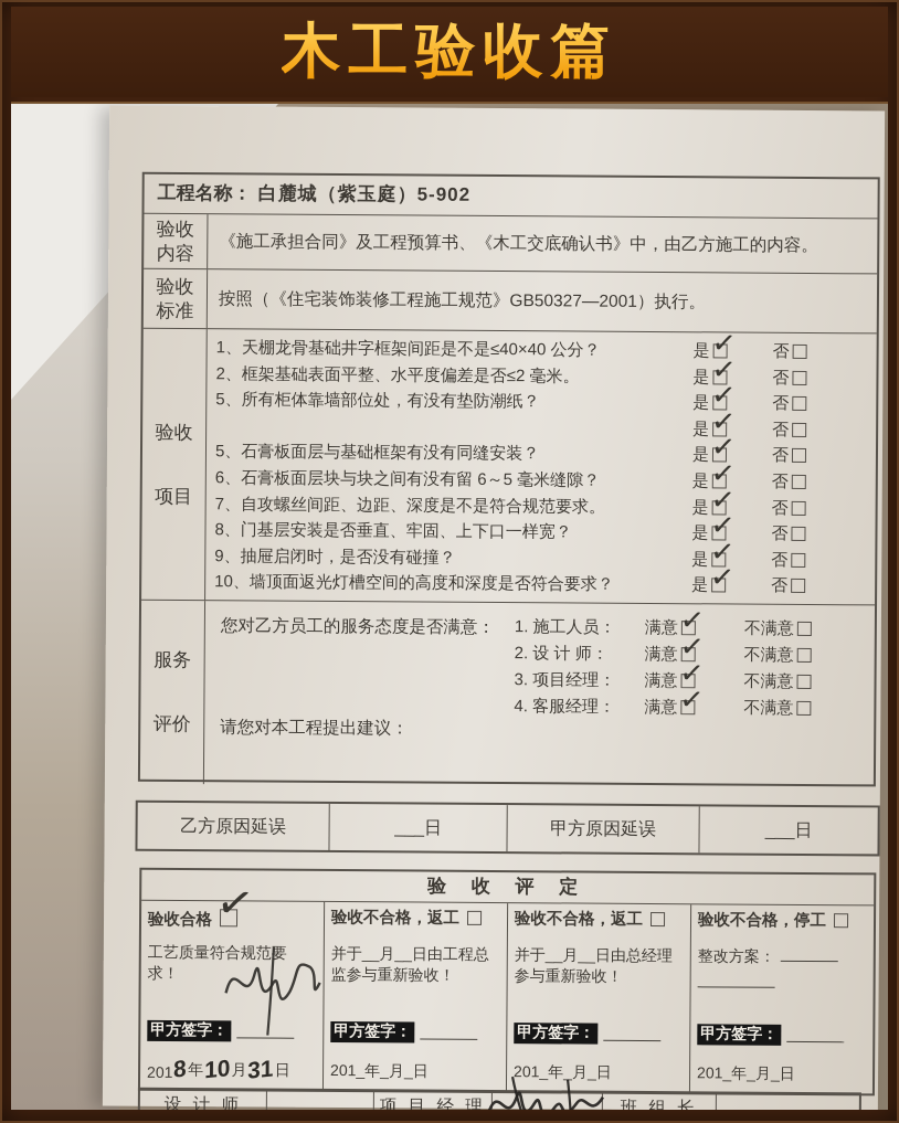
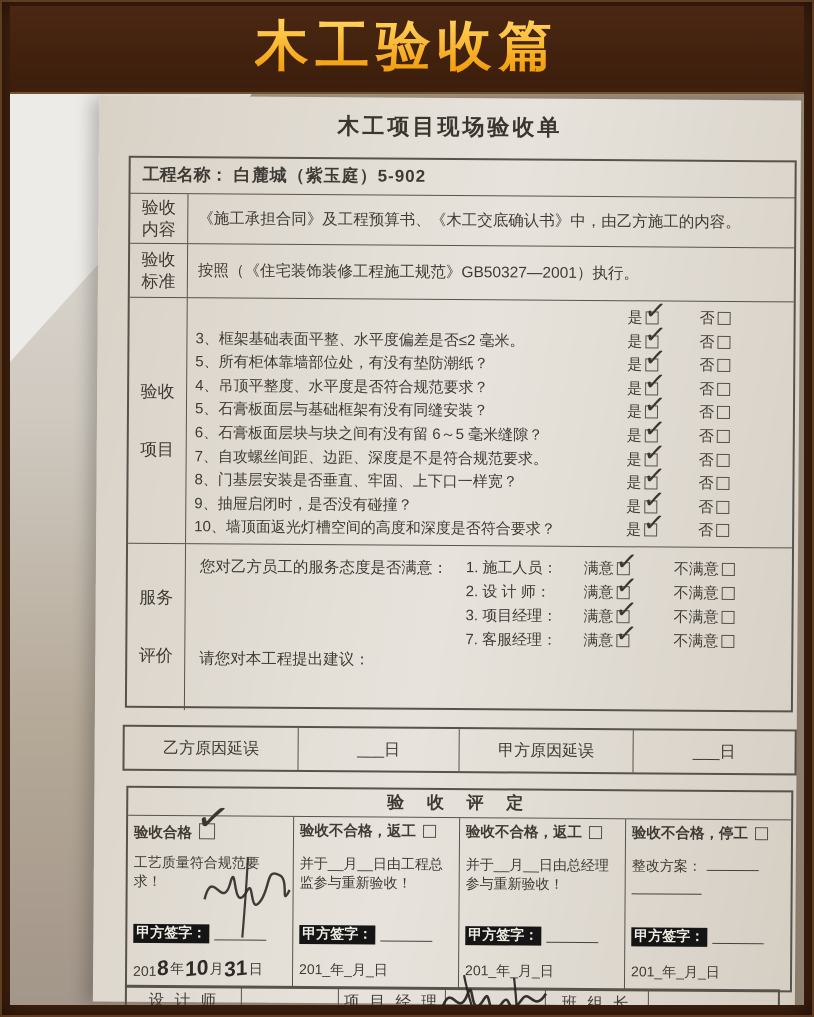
  木工验收篇
+ 木工项目现场验收单
  工程名称：
  白麓城（紫玉庭）5-902
  验收
  内容
  《施工承担合同》及工程预算书、《木工交底确认书》中，由乙方施工的内容。
  验收
  标准
  按照（《住宅装饰装修工程施工规范》GB50327—2001）执行。
  验收
  项目
- 1、天棚龙骨基础井字框架间距是不是≤40×40 公分？
  是
  否
- 2、框架基础表面平整、水平度偏差是否≤2 毫米。
+ 3、框架基础表面平整、水平度偏差是否≤2 毫米。
  是
  否
  5、所有柜体靠墙部位处，有没有垫防潮纸？
  是
  否
+ 4、吊顶平整度、水平度是否符合规范要求？
  是
  否
  5、石膏板面层与基础框架有没有同缝安装？
  是
  否
  6、石膏板面层块与块之间有没有留 6～5 毫米缝隙？
  是
  否
  7、自攻螺丝间距、边距、深度是不是符合规范要求。
  是
  否
  8、门基层安装是否垂直、牢固、上下口一样宽？
  是
  否
  9、抽屉启闭时，是否没有碰撞？
  是
  否
  10、墙顶面返光灯槽空间的高度和深度是否符合要求？
  是
  否
  服务
  评价
  您对乙方员工的服务态度是否满意：
  1. 施工人员：
  满意
  不满意
  2. 设 计 师：
  满意
  不满意
  3. 项目经理：
  满意
  不满意
- 4. 客服经理：
+ 7. 客服经理：
  满意
  不满意
  请您对本工程提出建议：
  乙方原因延误
  ___日
  甲方原因延误
  ___日
  验 收 评 定
  验收合格
  工艺质量符合规范要求！
  甲方签字：
  201
  年
  月
  日
  验收不合格，返工
  并于__月__日由工程总监参与重新验收！
  甲方签字：
  201_年_月_日
  验收不合格，返工
  并于__月__日由总经理参与重新验收！
  甲方签字：
  201_年_月_日
  验收不合格，停工
  整改方案：
  甲方签字：
  201_年_月_日
  设 计 师
  项 目 经 理
  班 组 长
